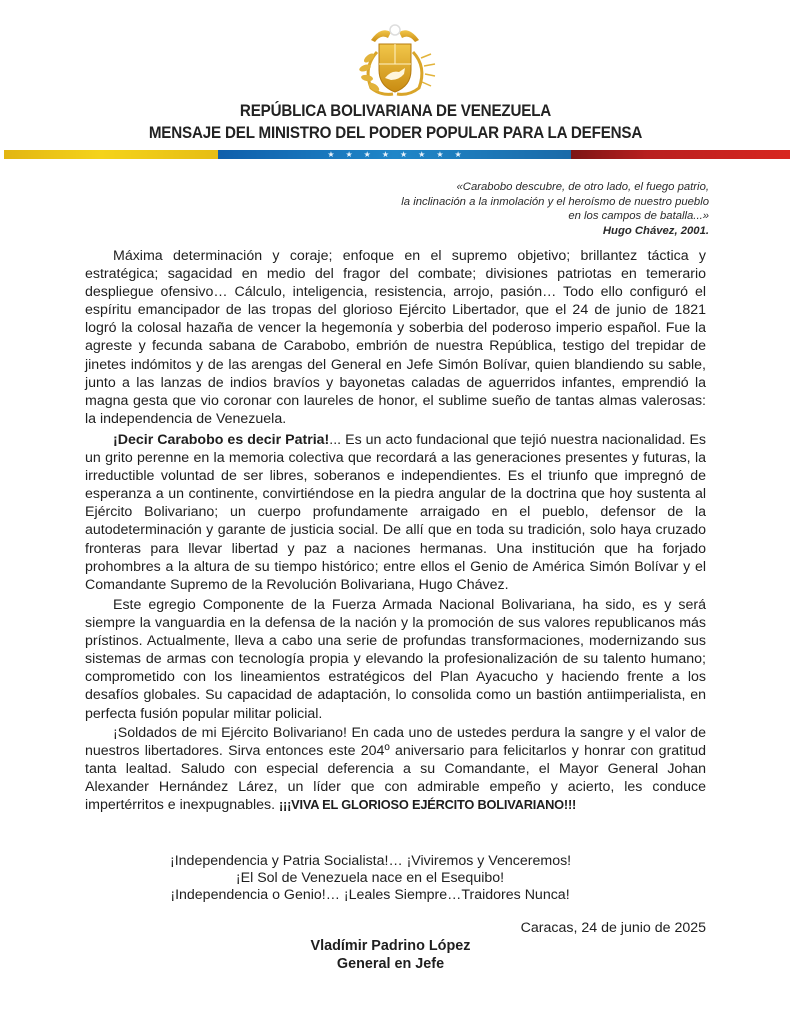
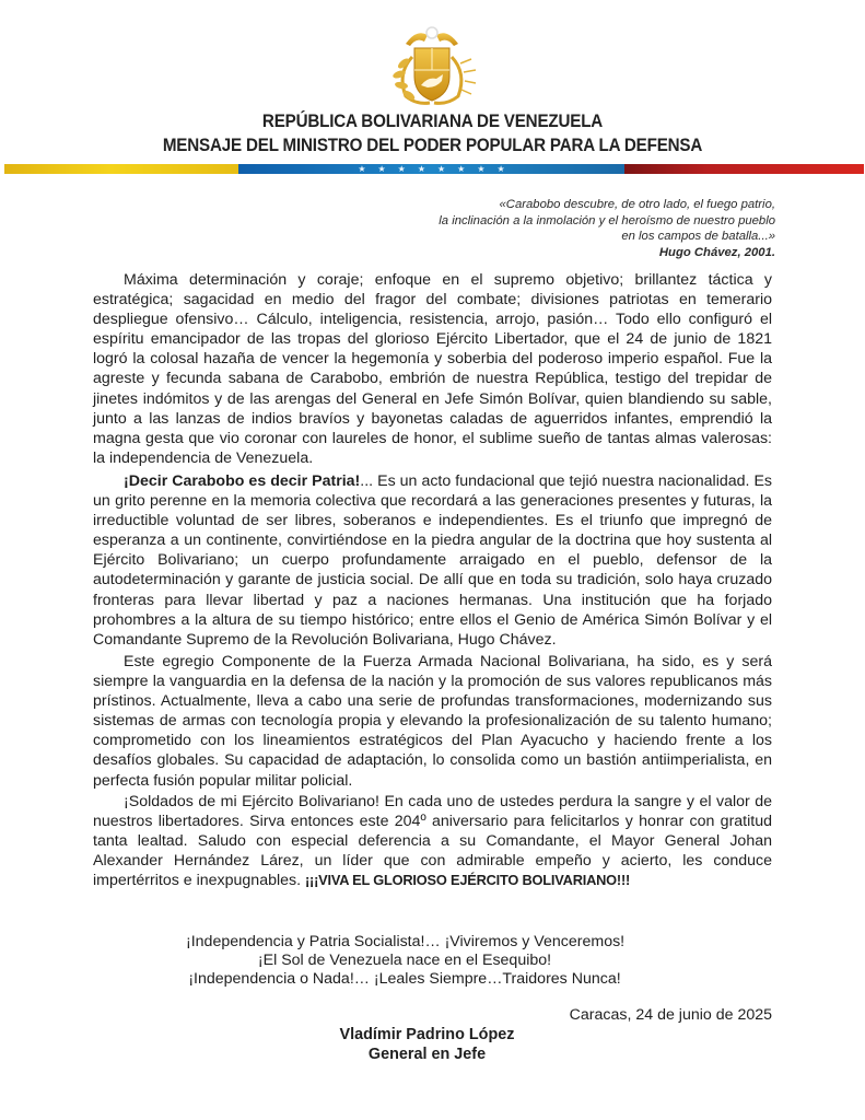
  REPÚBLICA BOLIVARIANA DE VENEZUELA
  MENSAJE DEL MINISTRO DEL PODER POPULAR PARA LA DEFENSA
  ★
  ★
  ★
  ★
  ★
  ★
  ★
  ★
  «Carabobo descubre, de otro lado, el fuego patrio,
  la inclinación a la inmolación y el heroísmo de nuestro pueblo
  en los campos de batalla...»
  Hugo Chávez, 2001.
  Máxima determinación y coraje; enfoque en el supremo objetivo; brillantez táctica y estratégica; sagacidad en medio del fragor del combate; divisiones patriotas en temerario despliegue ofensivo… Cálculo, inteligencia, resistencia, arrojo, pasión… Todo ello configuró el espíritu emancipador de las tropas del glorioso Ejército Libertador, que el 24 de junio de 1821 logró la colosal hazaña de vencer la hegemonía y soberbia del poderoso imperio español. Fue la agreste y fecunda sabana de Carabobo, embrión de nuestra República, testigo del trepidar de jinetes indómitos y de las arengas del General en Jefe Simón Bolívar, quien blandiendo su sable, junto a las lanzas de indios bravíos y bayonetas caladas de aguerridos infantes, emprendió la magna gesta que vio coronar con laureles de honor, el sublime sueño de tantas almas valerosas: la independencia de Venezuela.
  ¡Decir Carabobo es decir Patria!... Es un acto fundacional que tejió nuestra nacionalidad. Es un grito perenne en la memoria colectiva que recordará a las generaciones presentes y futuras, la irreductible voluntad de ser libres, soberanos e independientes. Es el triunfo que impregnó de esperanza a un continente, convirtiéndose en la piedra angular de la doctrina que hoy sustenta al Ejército Bolivariano; un cuerpo profundamente arraigado en el pueblo, defensor de la autodeterminación y garante de justicia social. De allí que en toda su tradición, solo haya cruzado fronteras para llevar libertad y paz a naciones hermanas. Una institución que ha forjado prohombres a la altura de su tiempo histórico; entre ellos el Genio de América Simón Bolívar y el Comandante Supremo de la Revolución Bolivariana, Hugo Chávez.
  Este egregio Componente de la Fuerza Armada Nacional Bolivariana, ha sido, es y será siempre la vanguardia en la defensa de la nación y la promoción de sus valores republicanos más prístinos. Actualmente, lleva a cabo una serie de profundas transformaciones, modernizando sus sistemas de armas con tecnología propia y elevando la profesionalización de su talento humano; comprometido con los lineamientos estratégicos del Plan Ayacucho y haciendo frente a los desafíos globales. Su capacidad de adaptación, lo consolida como un bastión antiimperialista, en perfecta fusión popular militar policial.
  ¡Soldados de mi Ejército Bolivariano! En cada uno de ustedes perdura la sangre y el valor de nuestros libertadores. Sirva entonces este 204º aniversario para felicitarlos y honrar con gratitud tanta lealtad. Saludo con especial deferencia a su Comandante, el Mayor General Johan Alexander Hernández Lárez, un líder que con admirable empeño y acierto, les conduce impertérritos e inexpugnables. ¡¡¡VIVA EL GLORIOSO EJÉRCITO BOLIVARIANO!!!
  ¡Independencia y Patria Socialista!… ¡Viviremos y Venceremos!
  ¡El Sol de Venezuela nace en el Esequibo!
- ¡Independencia o Genio!… ¡Leales Siempre…Traidores Nunca!
+ ¡Independencia o Nada!… ¡Leales Siempre…Traidores Nunca!
  Caracas, 24 de junio de 2025
  Vladímir Padrino López
  General en Jefe
